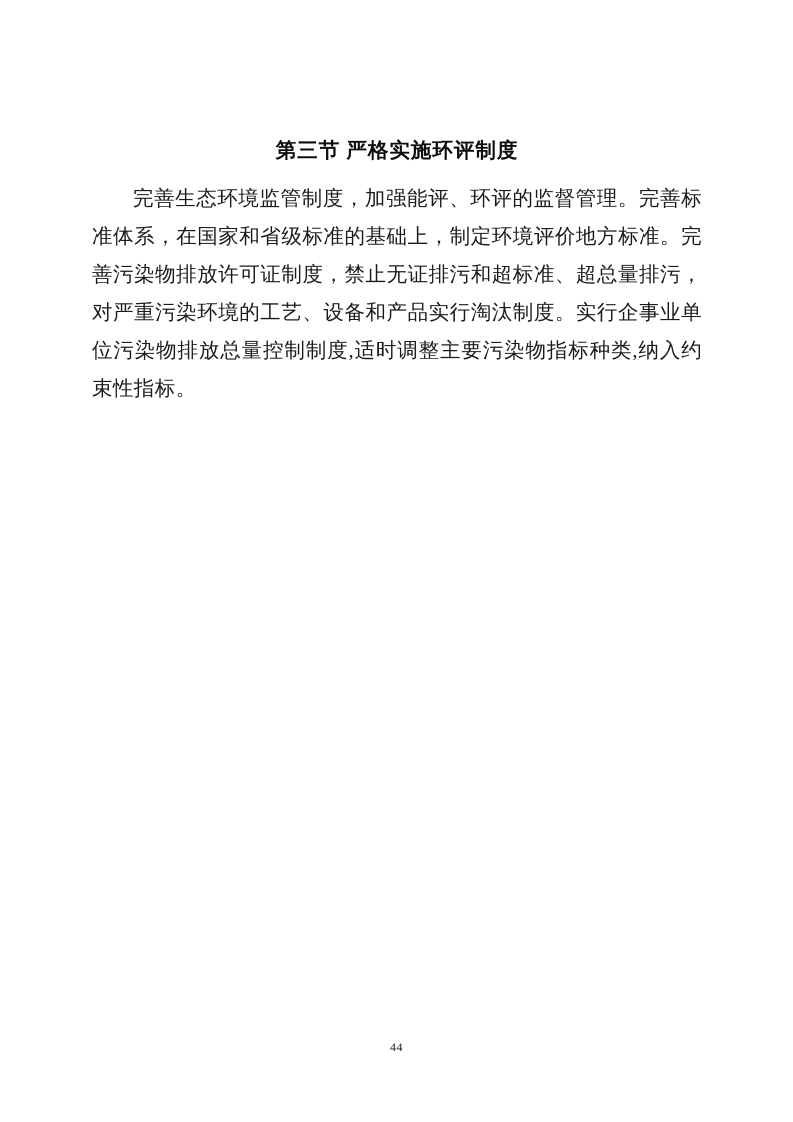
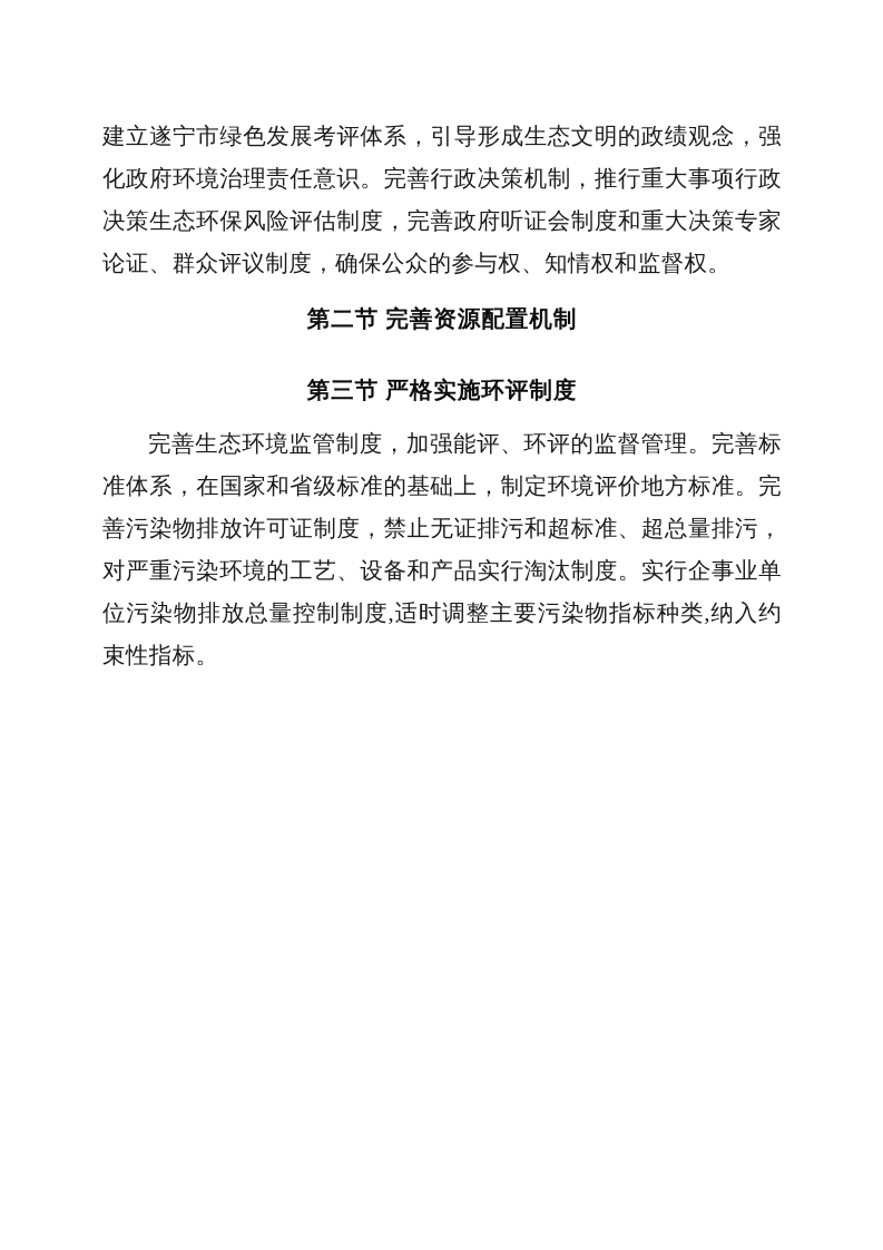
+ 建立遂宁市绿色发展考评体系，引导形成生态文明的政绩观念，强化政府环境治理责任意识。完善行政决策机制，推行重大事项行政决策生态环保风险评估制度，完善政府听证会制度和重大决策专家论证、群众评议制度，确保公众的参与权、知情权和监督权。
+ 第二节 完善资源配置机制
  第三节 严格实施环评制度
  完善生态环境监管制度，加强能评、环评的监督管理。完善标准体系，在国家和省级标准的基础上，制定环境评价地方标准。完善污染物排放许可证制度，禁止无证排污和超标准、超总量排污，对严重污染环境的工艺、设备和产品实行淘汰制度。实行企事业单位污染物排放总量控制制度,适时调整主要污染物指标种类,纳入约束性指标。
- 44
